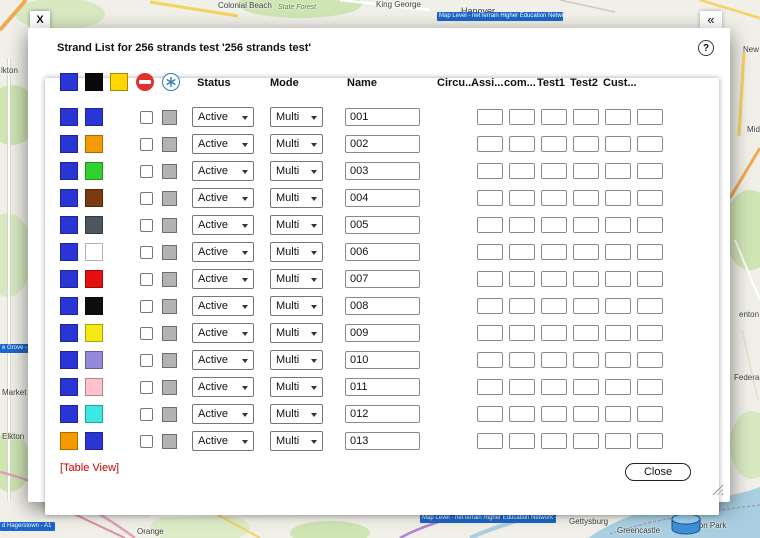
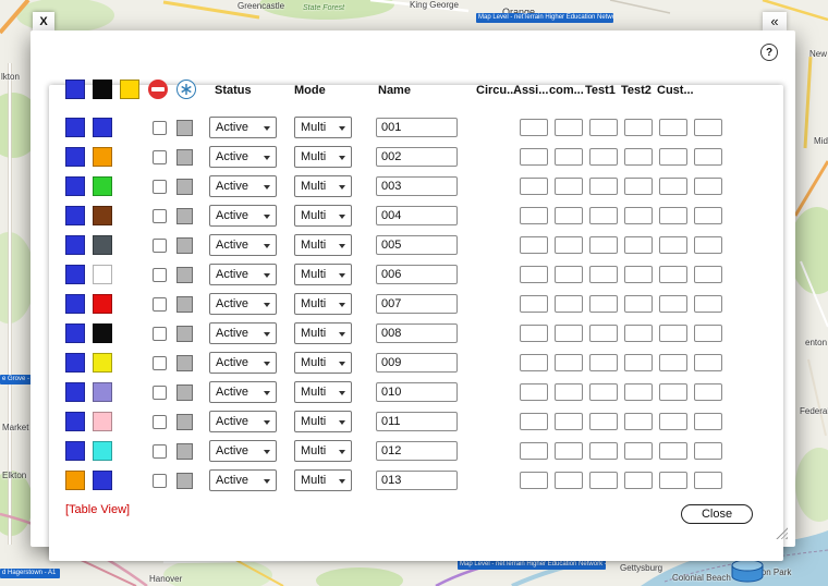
- Colonial Beach
+ Greencastle
  King George
- Hanover
+ Orange
  New
  lkton
  Mid
  enton
  Market
  Elkton
- Orange
+ Hanover
  Gettysburg
- Greencastle
+ Colonial Beach
  X
  «
- Strand List for 256 strands test '256 strands test'
  ?
  Status
  Mode
  Name
  Circu...
  Assi...
  com...
  Test1
  Test2
  Cust...
  Active
  Multi
  001
  Active
  Multi
  002
  Active
  Multi
  003
  Active
  Multi
  004
  Active
  Multi
  005
  Active
  Multi
  006
  Active
  Multi
  007
  Active
  Multi
  008
  Active
  Multi
  009
  Active
  Multi
  010
  Active
  Multi
  011
  Active
  Multi
  012
  Active
  Multi
  013
  [Table View]
  Close
